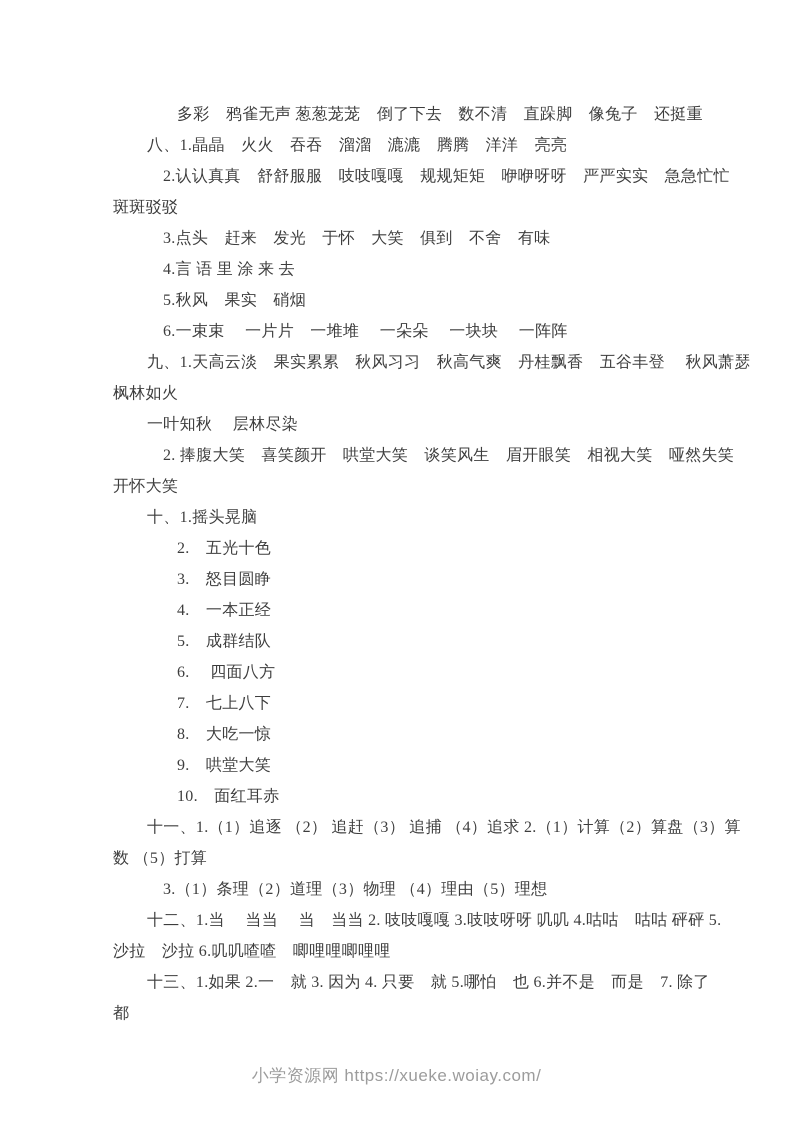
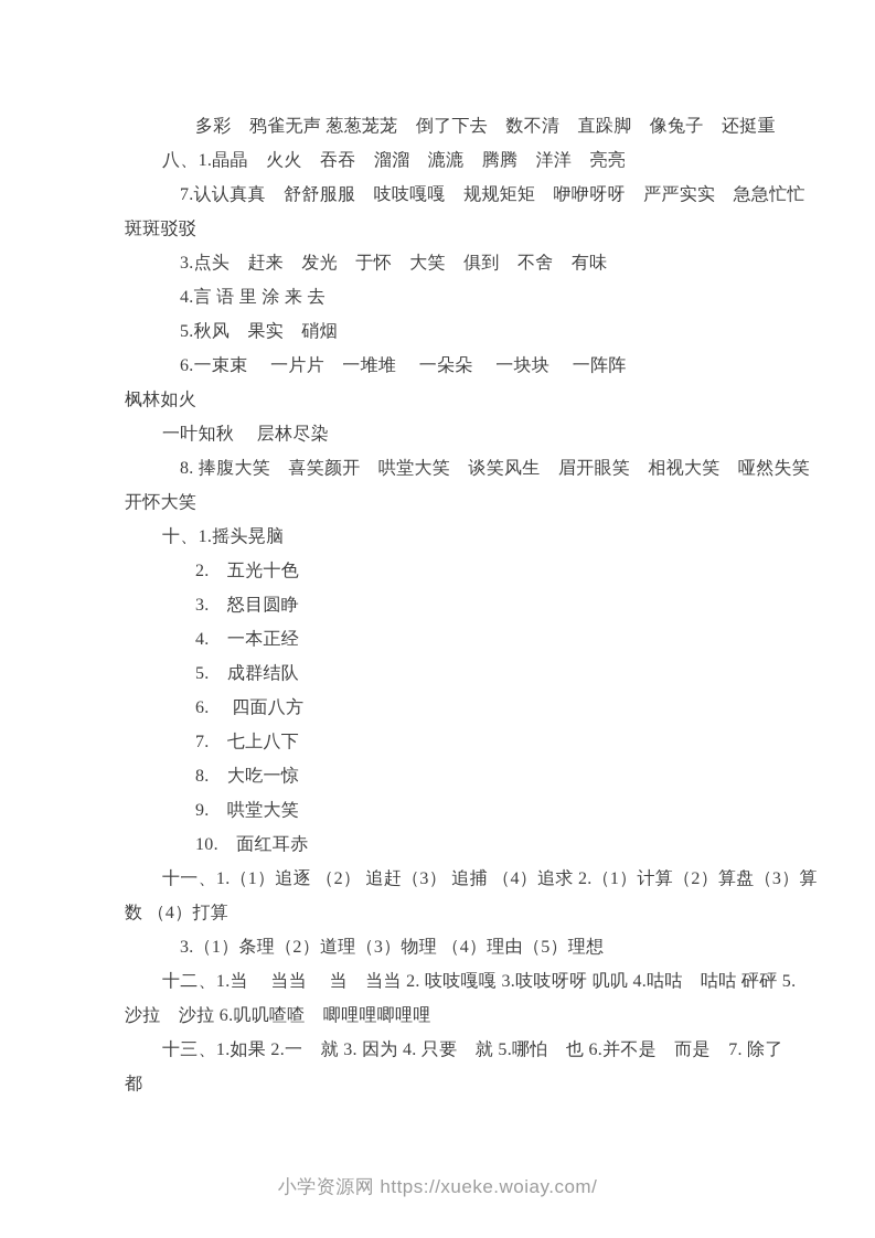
  多彩 鸦雀无声 葱葱茏茏 倒了下去 数不清 直跺脚 像兔子 还挺重
  八、1.晶晶 火火 吞吞 溜溜 漉漉 腾腾 洋洋 亮亮
- 2.认认真真 舒舒服服 吱吱嘎嘎 规规矩矩 咿咿呀呀 严严实实 急急忙忙
+ 7.认认真真 舒舒服服 吱吱嘎嘎 规规矩矩 咿咿呀呀 严严实实 急急忙忙
  斑斑驳驳
  3.点头 赶来 发光 于怀 大笑 俱到 不舍 有味
  4.言 语 里 涂 来 去
  5.秋风 果实 硝烟
  6.一束束 一片片 一堆堆 一朵朵 一块块 一阵阵
- 九、1.天高云淡 果实累累 秋风习习 秋高气爽 丹桂飘香 五谷丰登 秋风萧瑟
  枫林如火
  一叶知秋 层林尽染
- 2. 捧腹大笑 喜笑颜开 哄堂大笑 谈笑风生 眉开眼笑 相视大笑 哑然失笑
+ 8. 捧腹大笑 喜笑颜开 哄堂大笑 谈笑风生 眉开眼笑 相视大笑 哑然失笑
  开怀大笑
  十、1.摇头晃脑
  2. 五光十色
  3. 怒目圆睁
  4. 一本正经
  5. 成群结队
  6. 四面八方
  7. 七上八下
  8. 大吃一惊
  9. 哄堂大笑
  10. 面红耳赤
  十一、1.（1）追逐 （2） 追赶（3） 追捕 （4）追求 2.（1）计算（2）算盘（3）算
- 数 （5）打算
+ 数 （4）打算
  3.（1）条理（2）道理（3）物理 （4）理由（5）理想
  十二、1.当 当当 当 当当 2. 吱吱嘎嘎 3.吱吱呀呀 叽叽 4.咕咕 咕咕 砰砰 5.
  沙拉 沙拉 6.叽叽喳喳 唧哩哩唧哩哩
  十三、1.如果 2.一 就 3. 因为 4. 只要 就 5.哪怕 也 6.并不是 而是 7. 除了
  都
  小学资源网 https://xueke.woiay.com/
